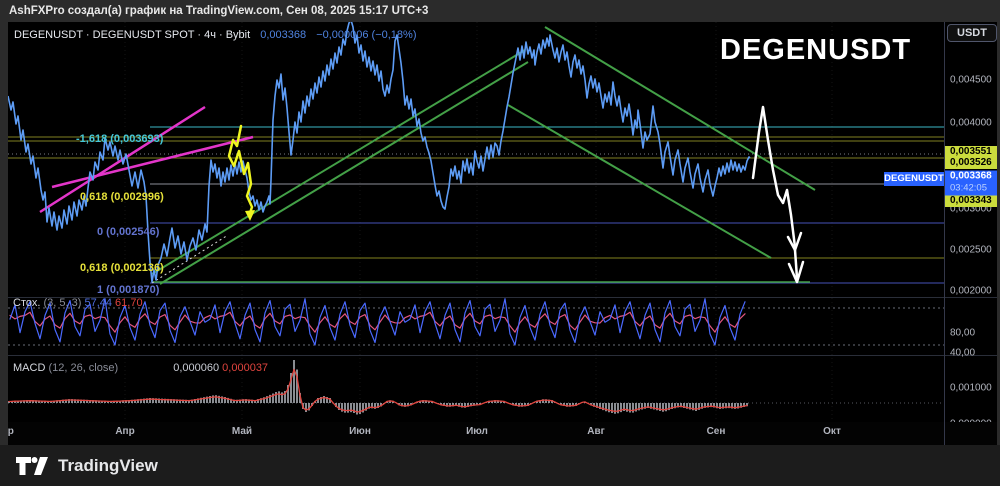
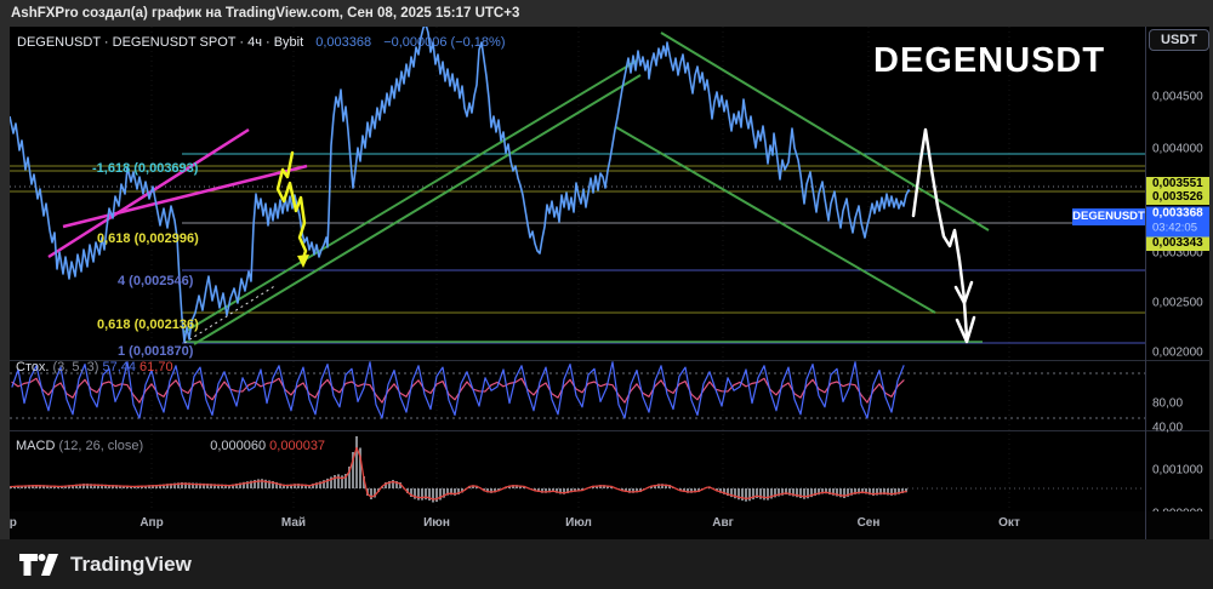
  AshFXPro создал(а) график на TradingView.com, Сен 08, 2025 15:17 UTC+3
  DEGENUSDT · DEGENUSDT SPOT · 4ч · Bybit 0,003368 −0,000006 (−0,18%)
  DEGENUSDT
  -1,618 (0,003693)
  0,618 (0,002996)
- 0 (0,002546)
+ 4 (0,002546)
  0,618 (0,002136)
  1 (0,001870)
  Стох. (3, 5, 3) 57,44 61,70
  MACD (12, 26, close) 0,000060 0,000037
  DEGENUSDT
  USDT
  0,004500
  0,004000
  0,003000
  0,002500
  0,002000
  80,00
  40,00
  0,001000
  0,003551
  0,003526
  0,003343
  0,003368
  03:42:05
  Апр
  Май
  Июн
  Июл
  Авг
  Сен
  Окт
  TradingView
